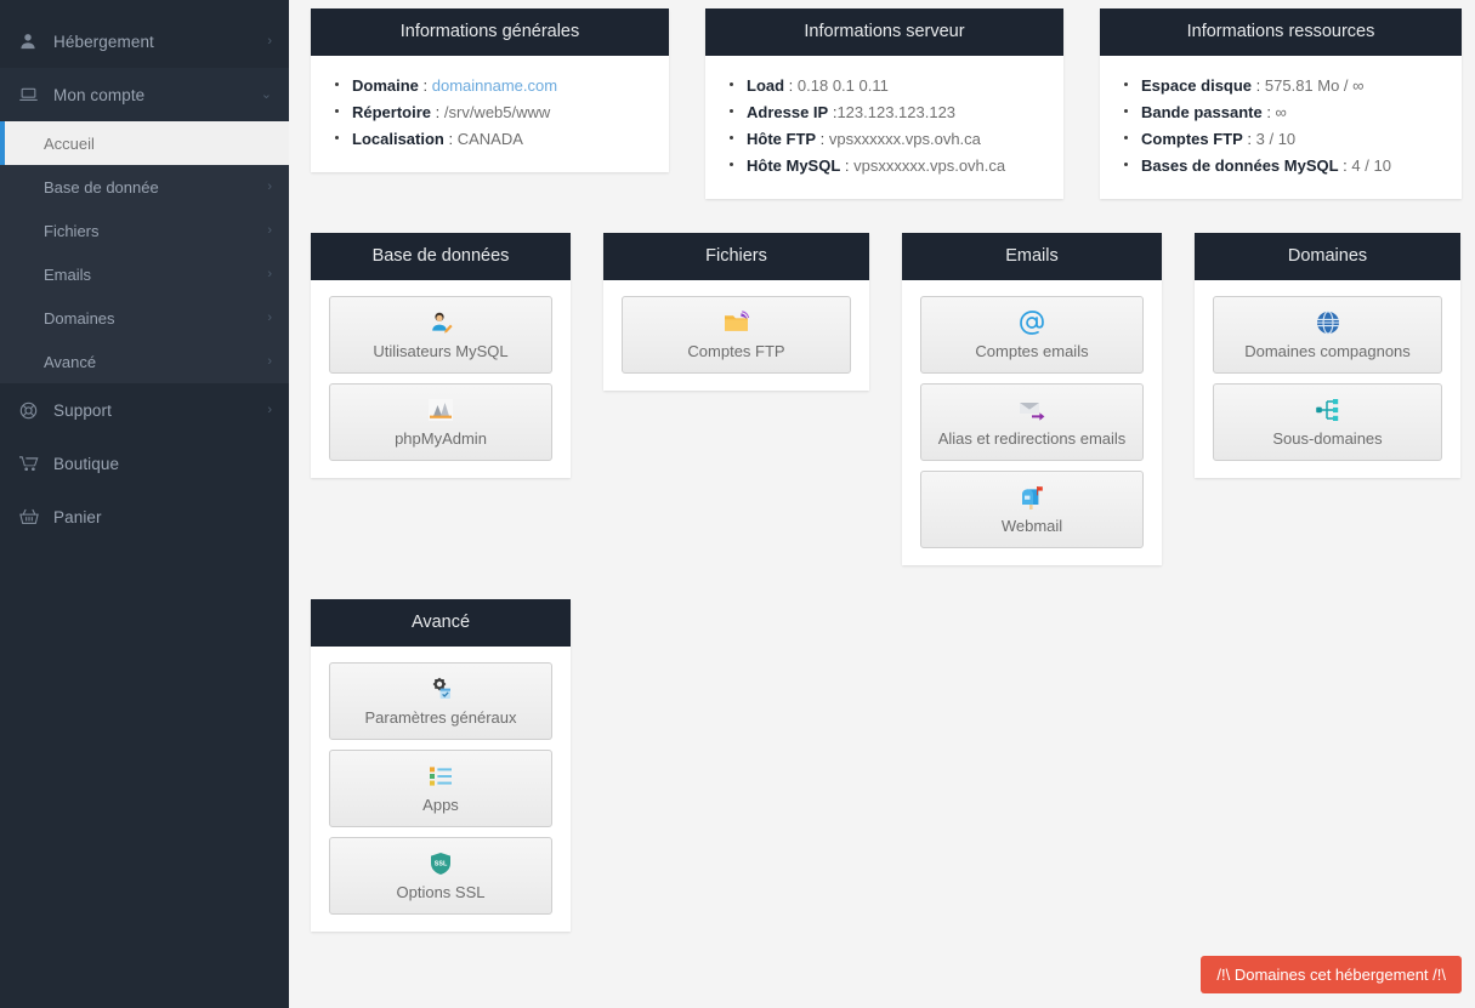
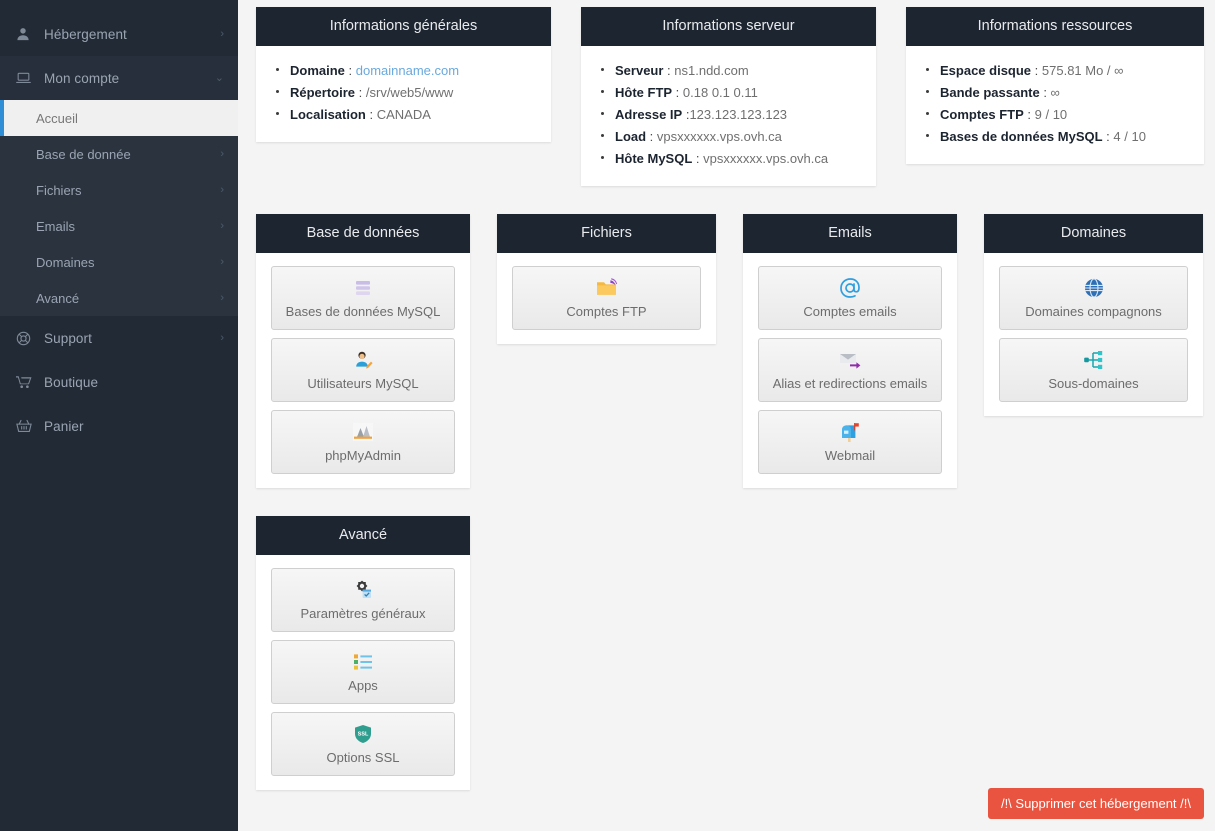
  Hébergement
  ›
  Mon compte
  ⌄
  Accueil
  Base de donnée
  ›
  Fichiers
  ›
  Emails
  ›
  Domaines
  ›
  Avancé
  ›
  Support
  ›
  Boutique
  Panier
  Informations générales
  Domaine : domainname.com
  Répertoire : /srv/web5/www
  Localisation : CANADA
  Informations serveur
+ Serveur : ns1.ndd.com
- Load : 0.18 0.1 0.11
+ Hôte FTP : 0.18 0.1 0.11
  Adresse IP :123.123.123.123
- Hôte FTP : vpsxxxxxx.vps.ovh.ca
+ Load : vpsxxxxxx.vps.ovh.ca
  Hôte MySQL : vpsxxxxxx.vps.ovh.ca
  Informations ressources
  Espace disque : 575.81 Mo / ∞
  Bande passante : ∞
- Comptes FTP : 3 / 10
+ Comptes FTP : 9 / 10
  Bases de données MySQL : 4 / 10
  Base de données
+ Bases de données MySQL
  Utilisateurs MySQL
  phpMyAdmin
  Fichiers
  Comptes FTP
  Emails
  Comptes emails
  Alias et redirections emails
  Webmail
  Domaines
  Domaines compagnons
  Sous-domaines
  Avancé
  Paramètres généraux
  Apps
  Options SSL
- /!\ Domaines cet hébergement /!\
+ /!\ Supprimer cet hébergement /!\
